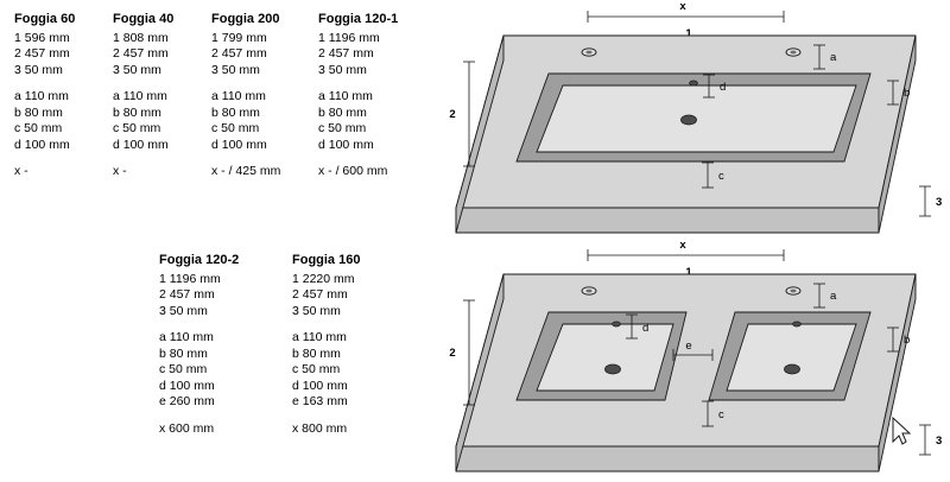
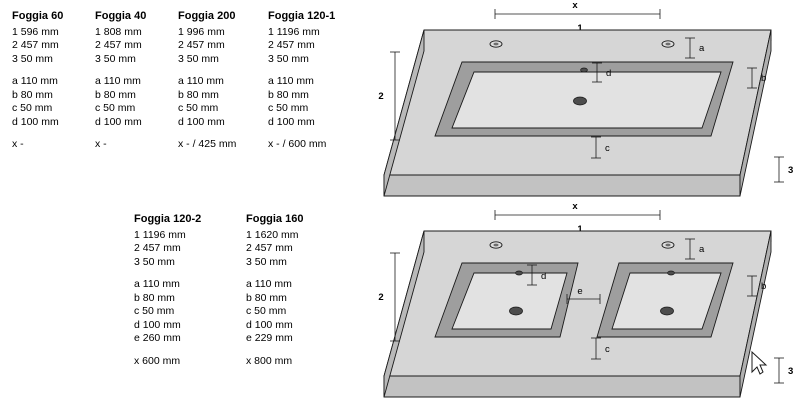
  Foggia 60
  1 596 mm
  2 457 mm
  3 50 mm
  a 110 mm
  b 80 mm
  c 50 mm
  d 100 mm
  x -
  Foggia 40
  1 808 mm
  2 457 mm
  3 50 mm
  a 110 mm
  b 80 mm
  c 50 mm
  d 100 mm
  x -
  Foggia 200
- 1 799 mm
+ 1 996 mm
  2 457 mm
  3 50 mm
  a 110 mm
  b 80 mm
  c 50 mm
  d 100 mm
  x - / 425 mm
  Foggia 120-1
  1 1196 mm
  2 457 mm
  3 50 mm
  a 110 mm
  b 80 mm
  c 50 mm
  d 100 mm
  x - / 600 mm
  Foggia 120-2
  1 1196 mm
  2 457 mm
  3 50 mm
  a 110 mm
  b 80 mm
  c 50 mm
  d 100 mm
  e 260 mm
  x 600 mm
  Foggia 160
- 1 2220 mm
+ 1 1620 mm
  2 457 mm
  3 50 mm
  a 110 mm
  b 80 mm
  c 50 mm
  d 100 mm
- e 163 mm
+ e 229 mm
  x 800 mm
  x
  1
  a
  b
  c
  d
  2
  3
  x
  1
  a
  b
  c
  d
  e
  2
  3
